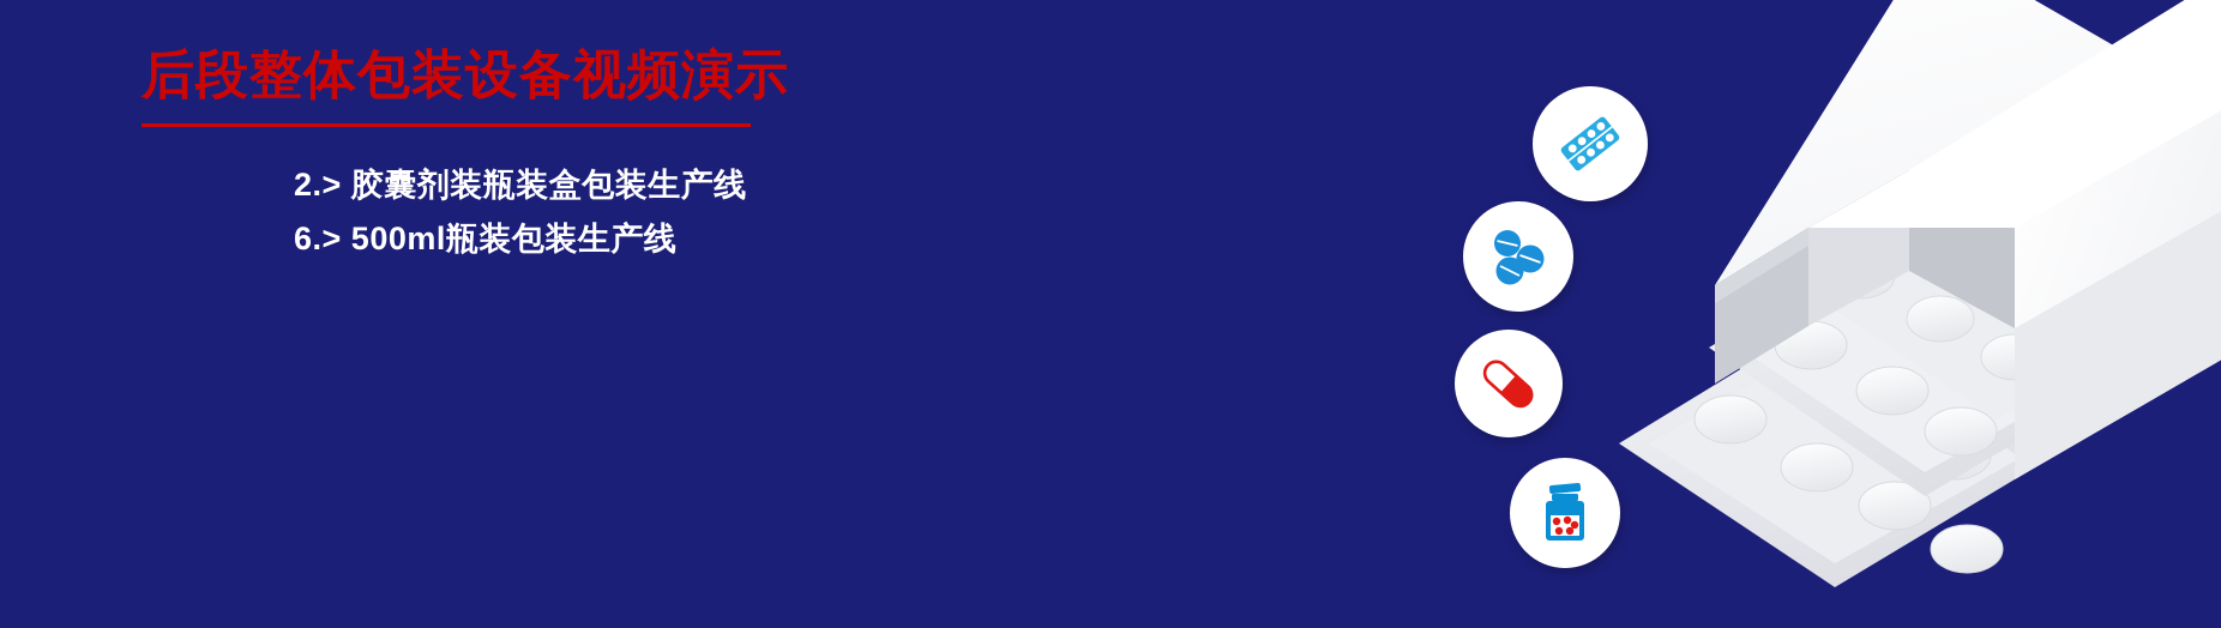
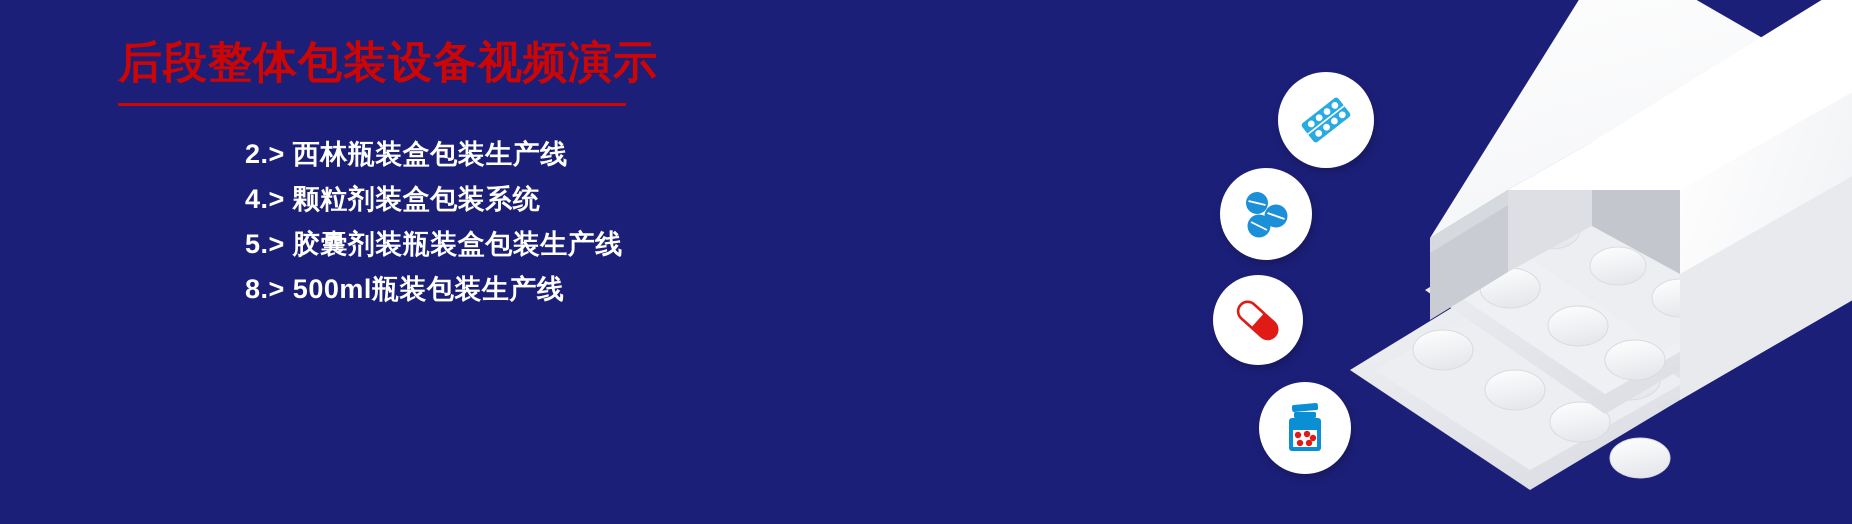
  后段整体包装设备视频演示
+ 2.> 西林瓶装盒包装生产线
+ 4.> 颗粒剂装盒包装系统
- 2.> 胶囊剂装瓶装盒包装生产线
+ 5.> 胶囊剂装瓶装盒包装生产线
- 6.> 500ml瓶装包装生产线
+ 8.> 500ml瓶装包装生产线
